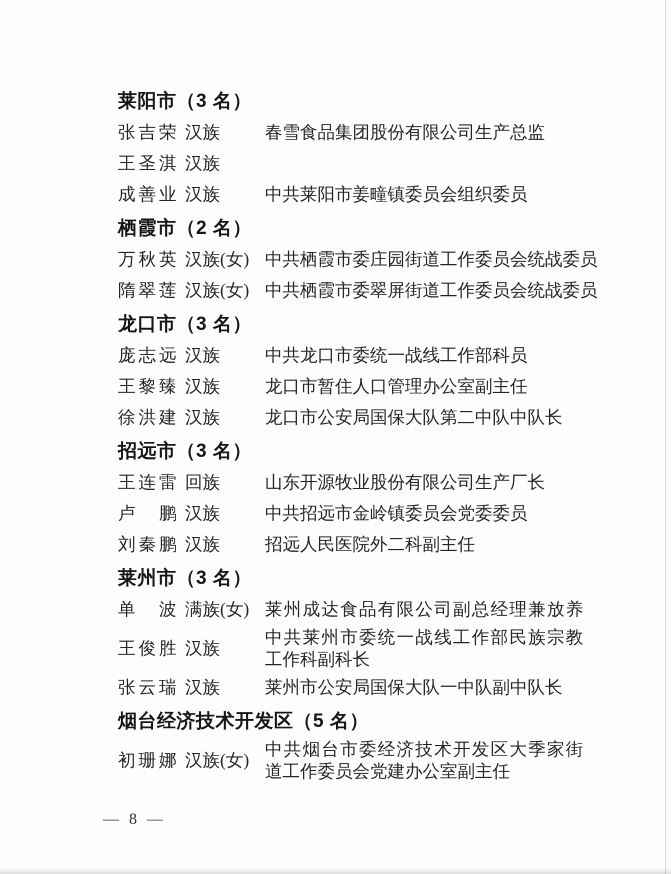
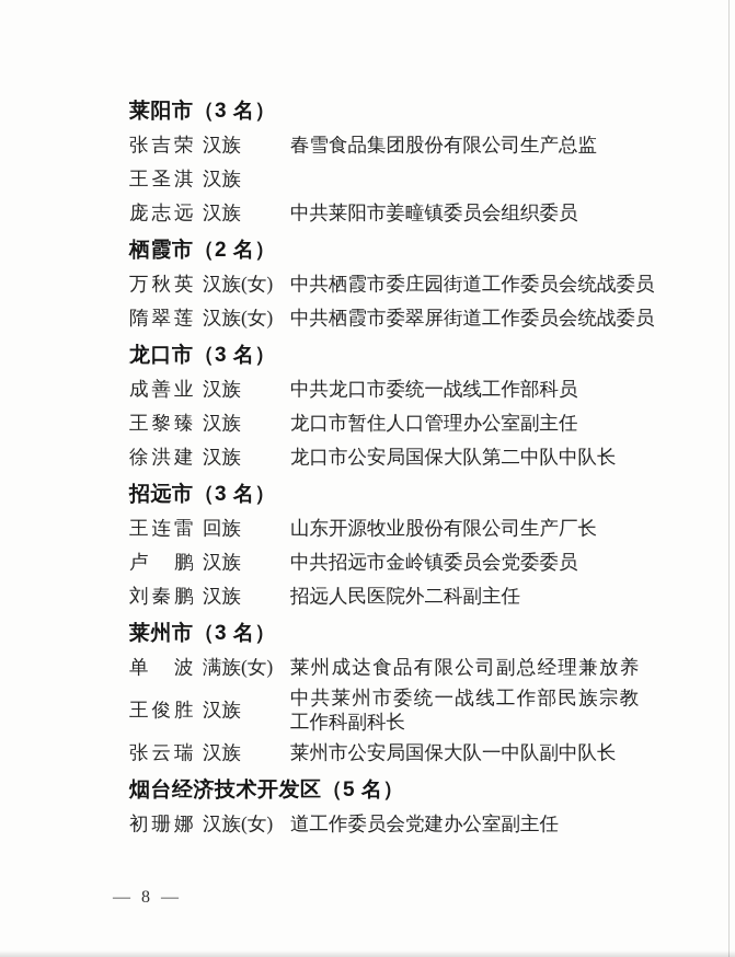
  莱阳市（3 名）
  张吉荣
  汉族
  春雪食品集团股份有限公司生产总监
  王圣淇
  汉族
- 成善业
+ 庞志远
  汉族
  中共莱阳市姜疃镇委员会组织委员
  栖霞市（2 名）
  万秋英
  汉族(女)
  中共栖霞市委庄园街道工作委员会统战委员
  隋翠莲
  汉族(女)
  中共栖霞市委翠屏街道工作委员会统战委员
  龙口市（3 名）
- 庞志远
+ 成善业
  汉族
  中共龙口市委统一战线工作部科员
  王黎臻
  汉族
  龙口市暂住人口管理办公室副主任
  徐洪建
  汉族
  龙口市公安局国保大队第二中队中队长
  招远市（3 名）
  王连雷
  回族
  山东开源牧业股份有限公司生产厂长
  卢 鹏
  汉族
  中共招远市金岭镇委员会党委委员
  刘秦鹏
  汉族
  招远人民医院外二科副主任
  莱州市（3 名）
  单 波
  满族(女)
  莱州成达食品有限公司副总经理兼放养
  王俊胜
  汉族
  中共莱州市委统一战线工作部民族宗教
  工作科副科长
  张云瑞
  汉族
  莱州市公安局国保大队一中队副中队长
  烟台经济技术开发区（5 名）
  初珊娜
  汉族(女)
- 中共烟台市委经济技术开发区大季家街
  道工作委员会党建办公室副主任
  — 8 —
